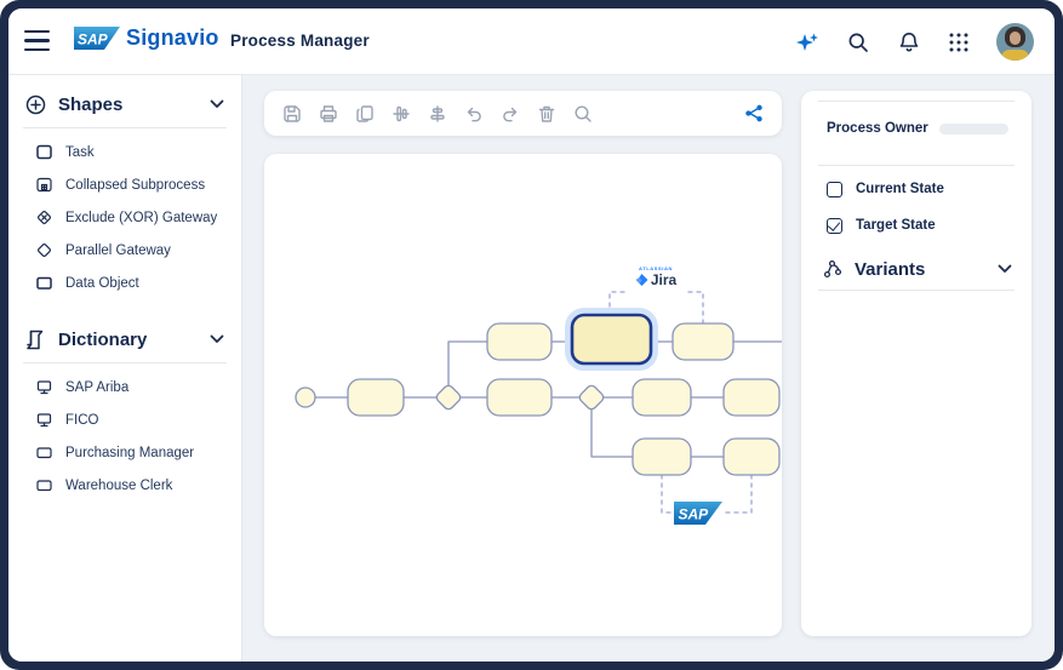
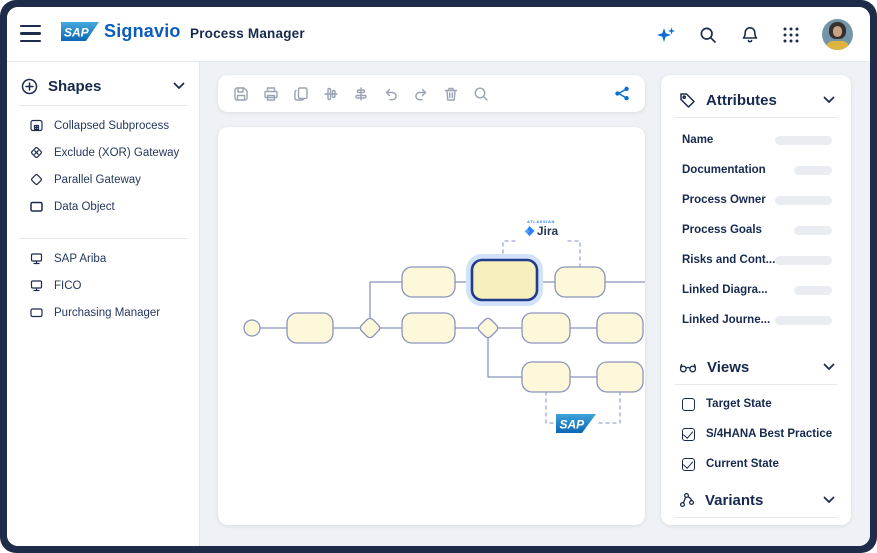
  SAP
  Signavio
  Process Manager
  Shapes
- Task
  Collapsed Subprocess
  Exclude (XOR) Gateway
  Parallel Gateway
  Data Object
- Dictionary
  SAP Ariba
  FICO
  Purchasing Manager
- Warehouse Clerk
  Jira
  SAP
+ Attributes
+ Name
+ Documentation
  Process Owner
+ Process Goals
+ Risks and Cont...
+ Linked Diagra...
+ Linked Journe...
+ Views
- Current State
+ Target State
+ S/4HANA Best Practice
- Target State
+ Current State
  Variants
